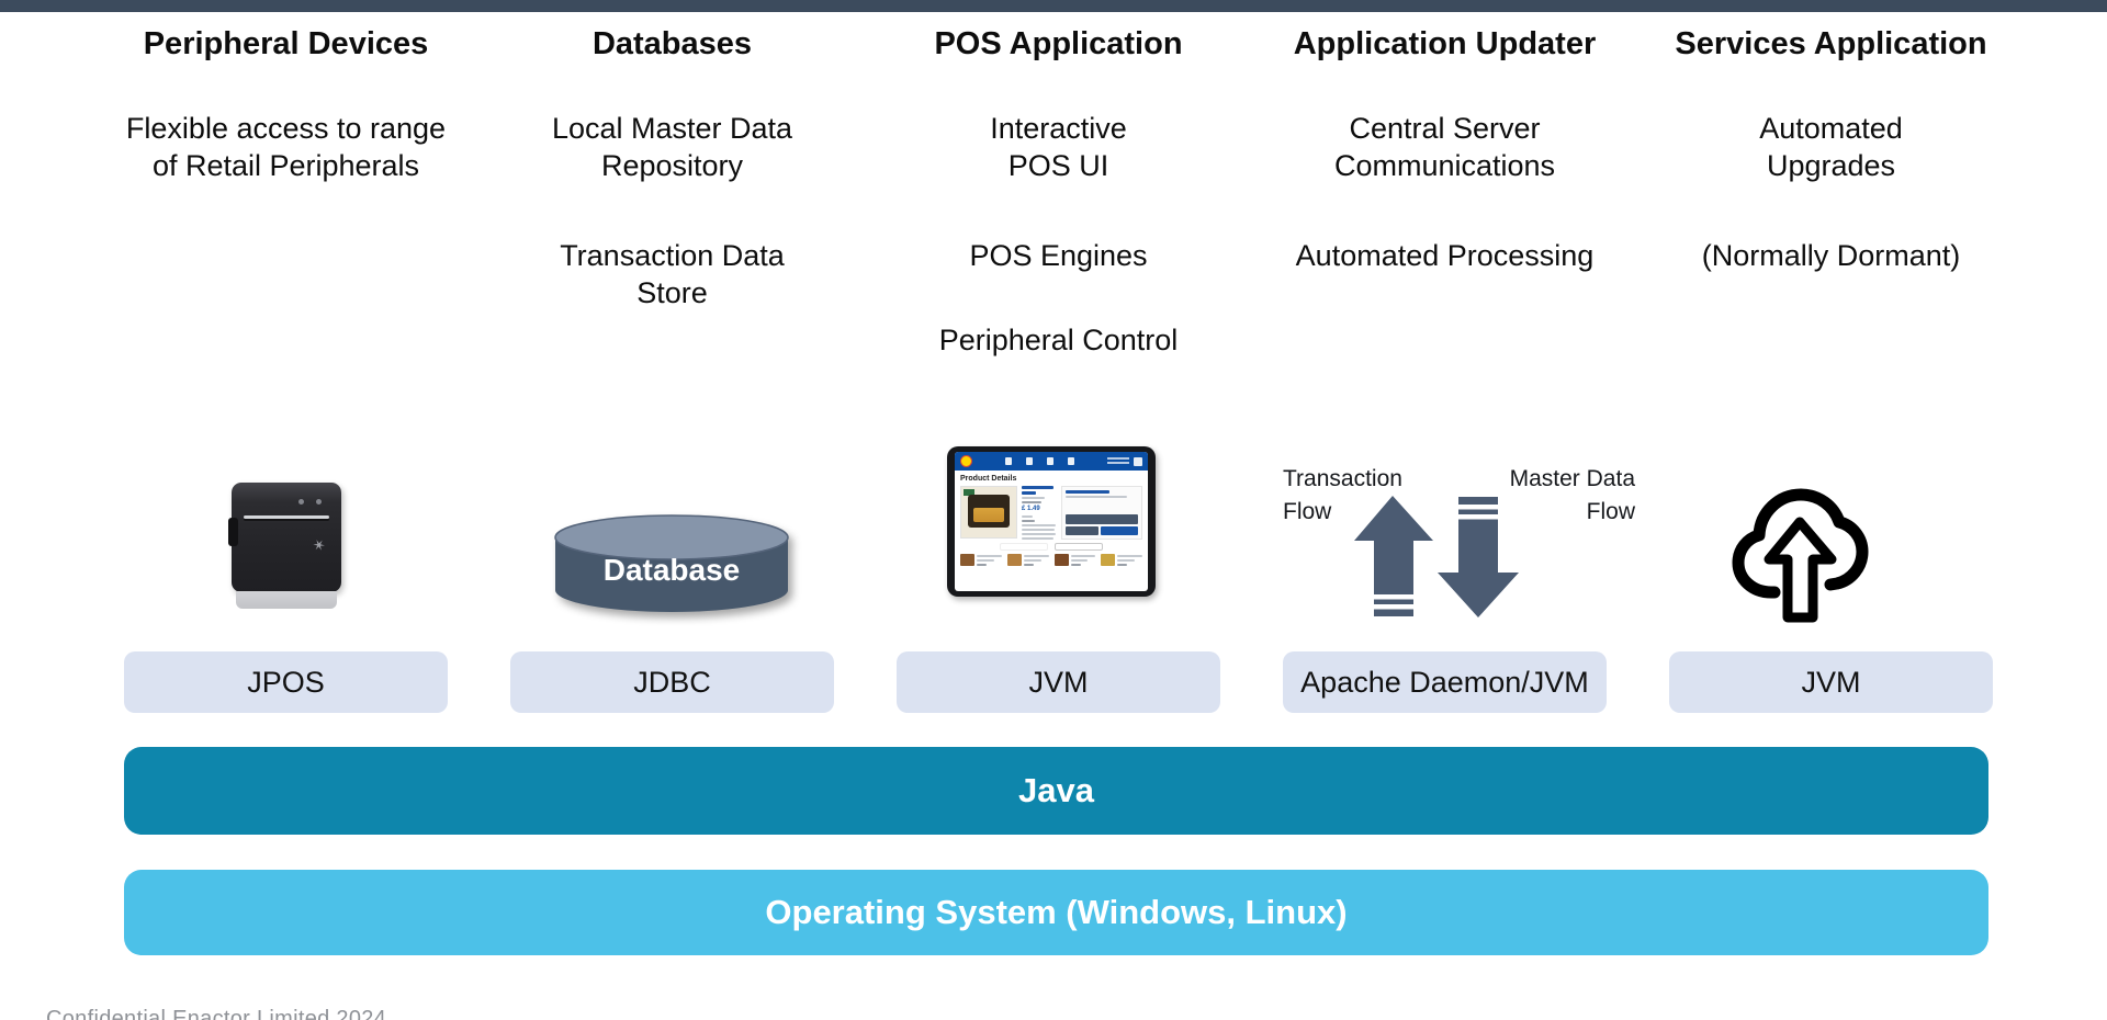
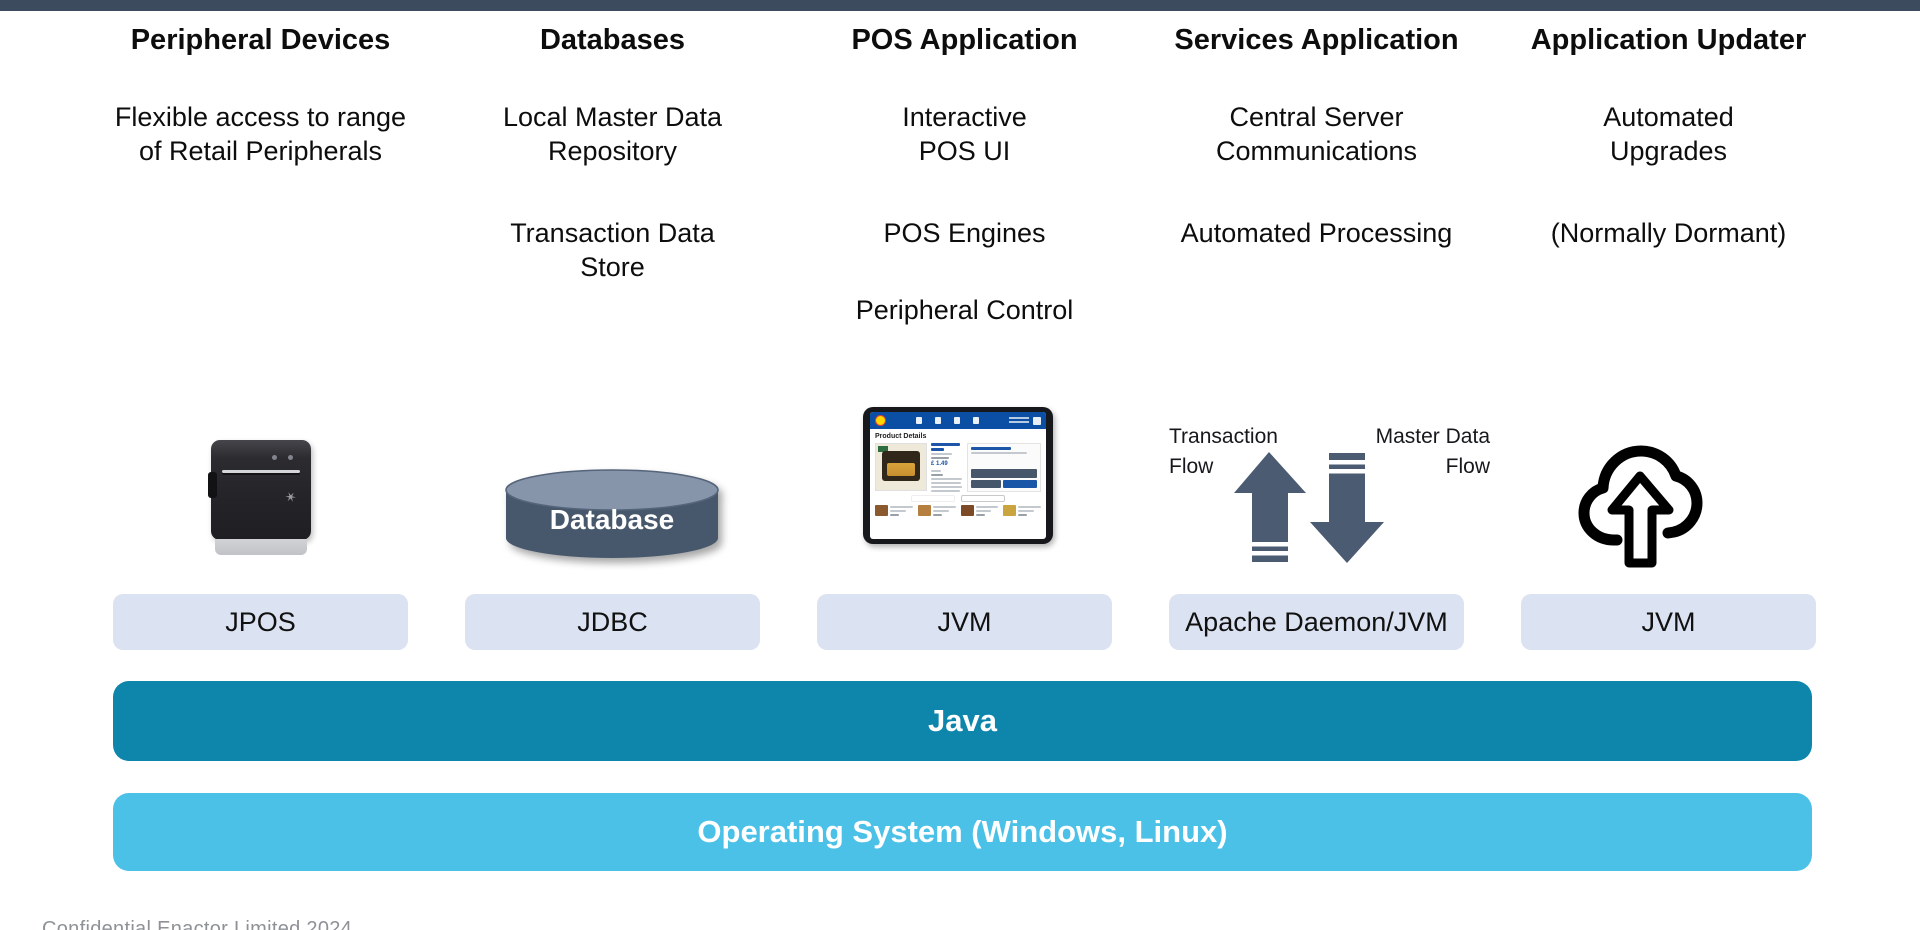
  Peripheral Devices
  Flexible access to range
  of Retail Peripherals
  JPOS
  Databases
  Local Master Data
  Repository
  Transaction Data
  Store
  Database
  JDBC
  POS Application
  Interactive
  POS UI
  POS Engines
  Peripheral Control
  JVM
- Application Updater
+ Services Application
  Central Server
  Communications
  Automated Processing
  Transaction
  Flow
  Master Data
  Flow
  Apache Daemon/JVM
- Services Application
+ Application Updater
  Automated
  Upgrades
  (Normally Dormant)
  JVM
  Java
  Operating System (Windows, Linux)
  Confidential Enactor Limited 2024
